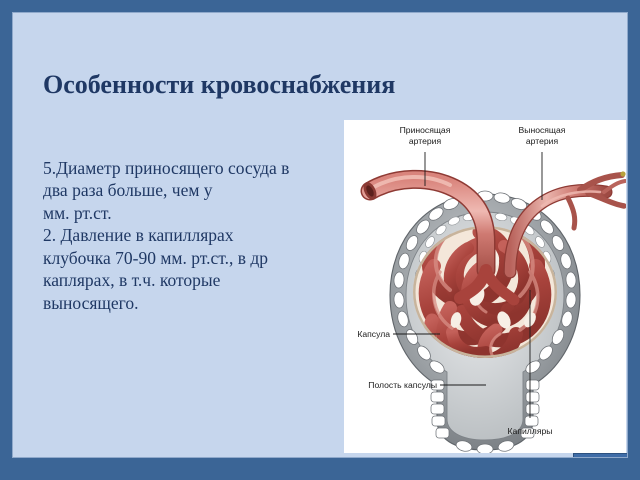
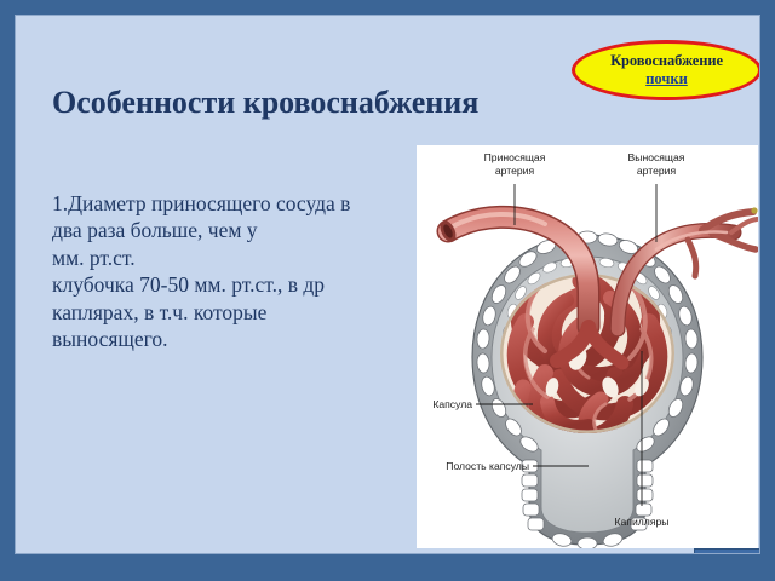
+ Кровоснабжение
+ почки
  Особенности кровоснабжения
- 5.Диаметр приносящего сосуда в
+ 1.Диаметр приносящего сосуда в
  два раза больше, чем у
  мм. рт.ст.
- 2. Давление в капиллярах
- клубочка 70-90 мм. рт.ст., в др
+ клубочка 70-50 мм. рт.ст., в др
  каплярах, в т.ч. которые
  выносящего.
  Приносящая
  артерия
  Выносящая
  артерия
  Капсула
  Полость капсулы
  Капилляры
